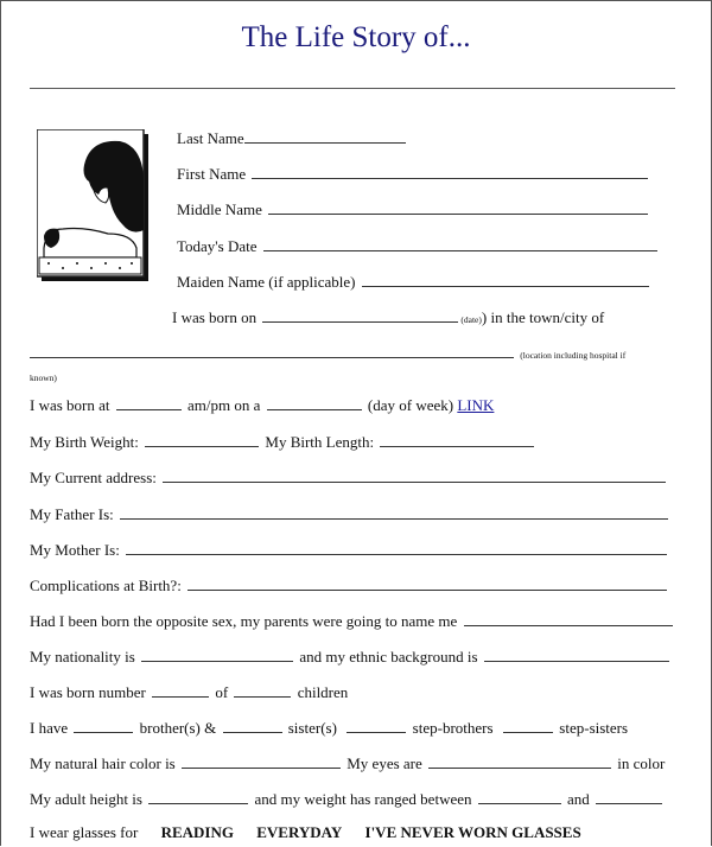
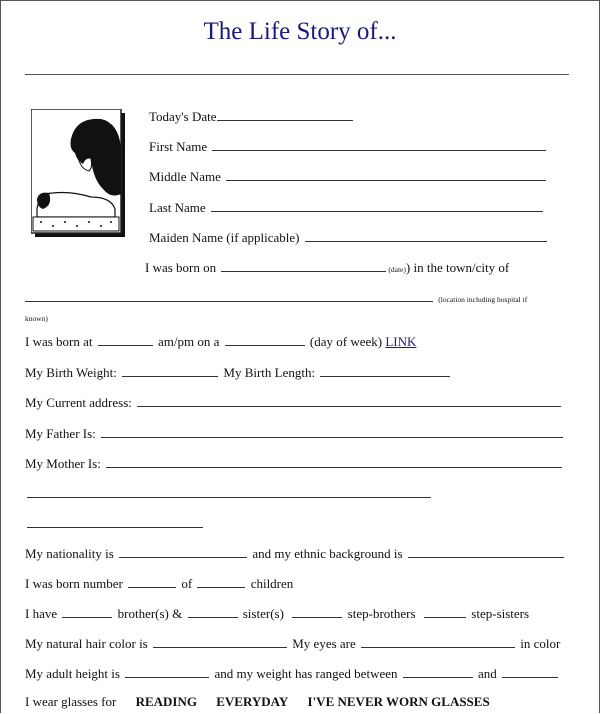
  The Life Story of...
- Last Name
+ Today's Date
  First Name
  Middle Name
- Today's Date
+ Last Name
  Maiden Name (if applicable)
  I was born on (date)) in the town/city of
  (location including hospital if
  known)
  I was born at am/pm on a (day of week) LINK
  My Birth Weight: My Birth Length:
  My Current address:
  My Father Is:
  My Mother Is:
- Complications at Birth?:
- Had I been born the opposite sex, my parents were going to name me
  My nationality is and my ethnic background is
  I was born number of children
  I have brother(s) & sister(s) step-brothers step-sisters
  My natural hair color is My eyes are in color
  My adult height is and my weight has ranged between and
  I wear glasses for READING EVERYDAY I'VE NEVER WORN GLASSES
